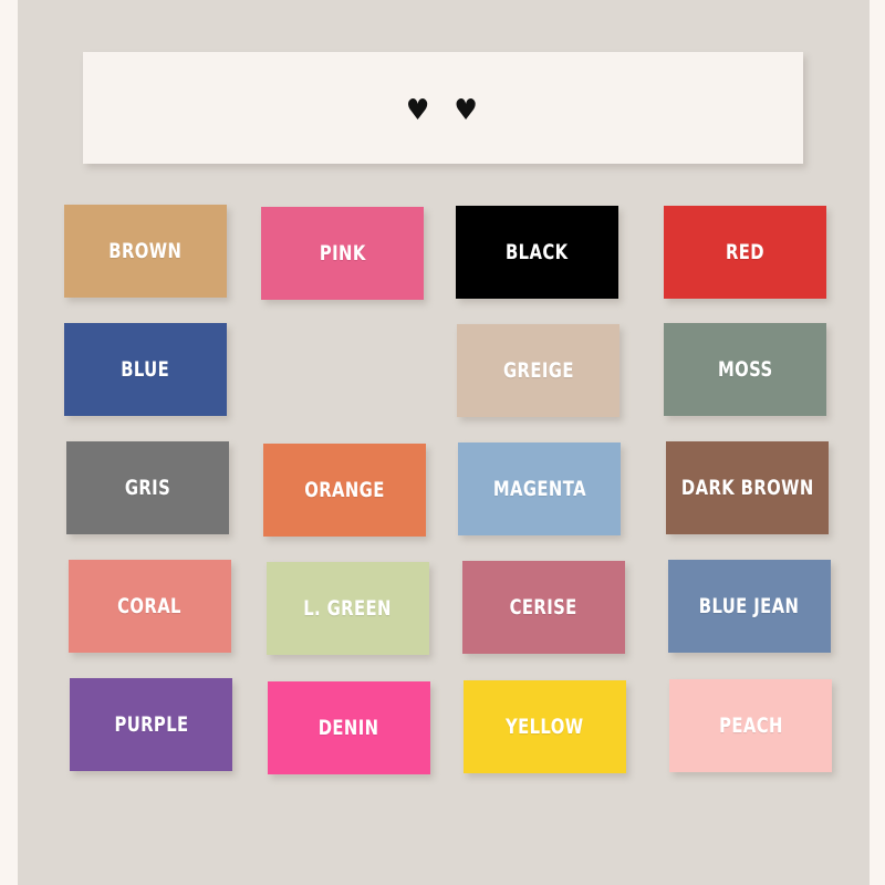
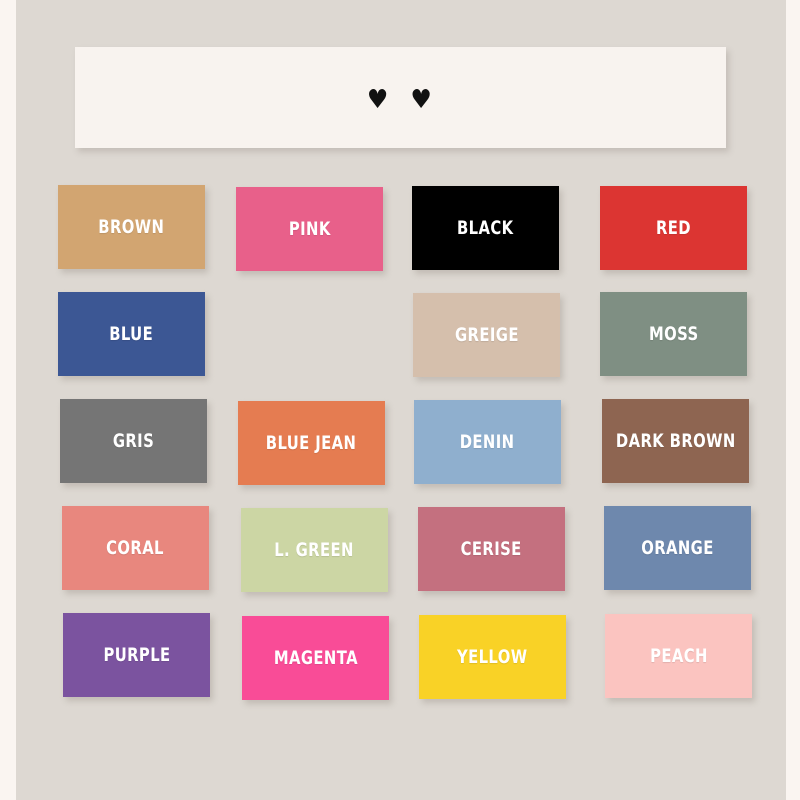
  ♥
  ♥
  BROWN
  PINK
  BLACK
  RED
  BLUE
  GREIGE
  MOSS
  GRIS
- ORANGE
+ BLUE JEAN
- MAGENTA
+ DENIN
  DARK BROWN
  CORAL
  L. GREEN
  CERISE
- BLUE JEAN
+ ORANGE
  PURPLE
- DENIN
+ MAGENTA
  YELLOW
  PEACH
